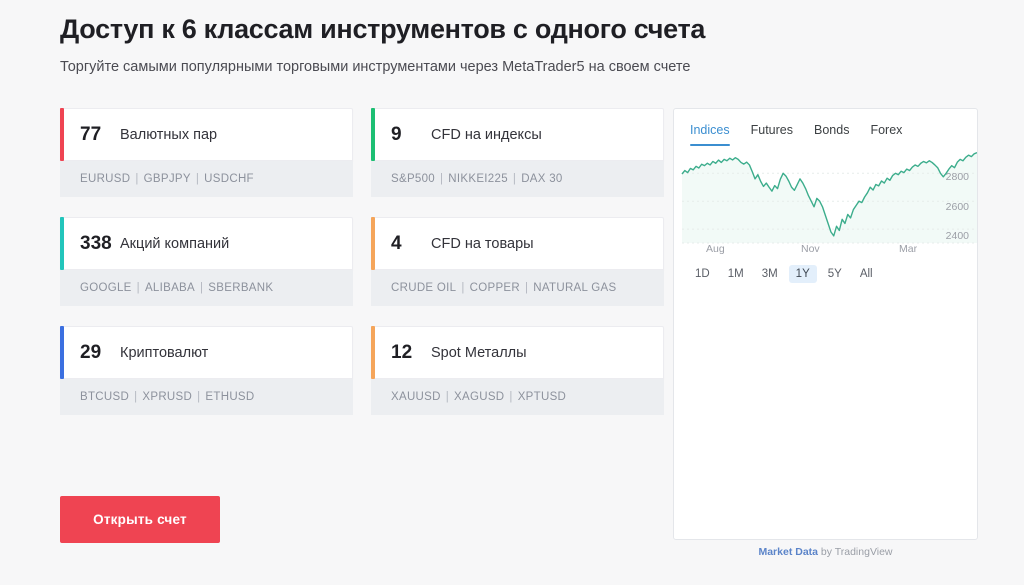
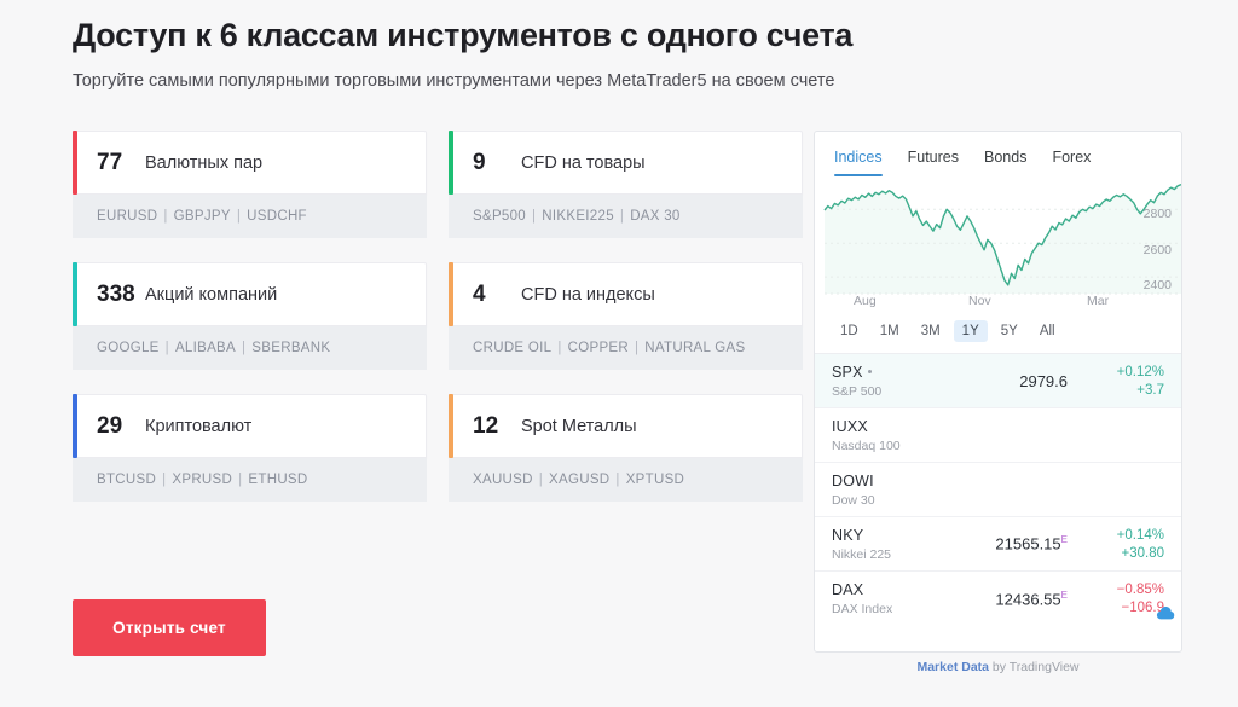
  Доступ к 6 классам инструментов с одного счета
  Торгуйте самыми популярными торговыми инструментами через MetaTrader5 на своем счете
  77
  Валютных пар
  EURUSD
  |
  GBPJPY
  |
  USDCHF
  9
- CFD на индексы
+ CFD на товары
  S&P500
  |
  NIKKEI225
  |
  DAX 30
  338
  Акций компаний
  GOOGLE
  |
  ALIBABA
  |
  SBERBANK
  4
- CFD на товары
+ CFD на индексы
  CRUDE OIL
  |
  COPPER
  |
  NATURAL GAS
  29
  Криптовалют
  BTCUSD
  |
  XPRUSD
  |
  ETHUSD
  12
  Spot Металлы
  XAUUSD
  |
  XAGUSD
  |
  XPTUSD
  Открыть счет
  Indices
  Futures
  Bonds
  Forex
  2800
  2600
  2400
  Aug
  Nov
  Mar
  1D
  1M
  3M
  1Y
  5Y
  All
+ SPX
+ S&P 500
+ 2979.6
+ +0.12%
+ +3.7
+ IUXX
+ Nasdaq 100
+ DOWI
+ Dow 30
+ NKY
+ Nikkei 225
+ 21565.15E
+ +0.14%
+ +30.80
+ DAX
+ DAX Index
+ 12436.55E
+ −0.85%
+ −106.9
  Market Data by TradingView
